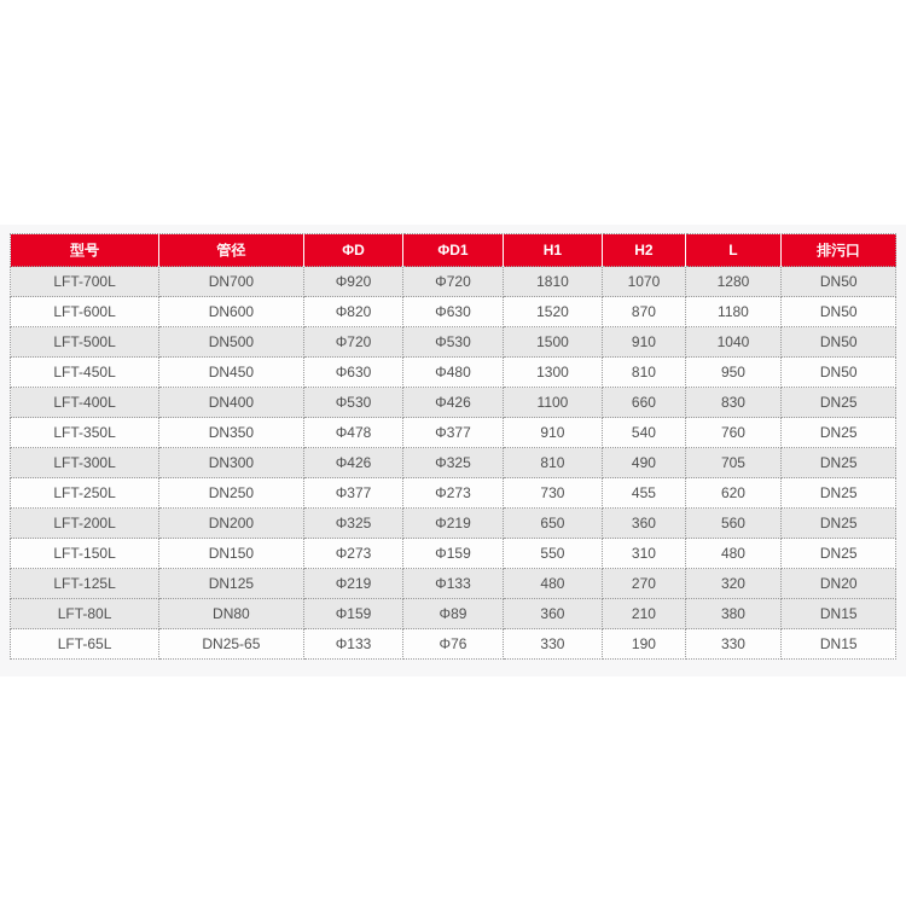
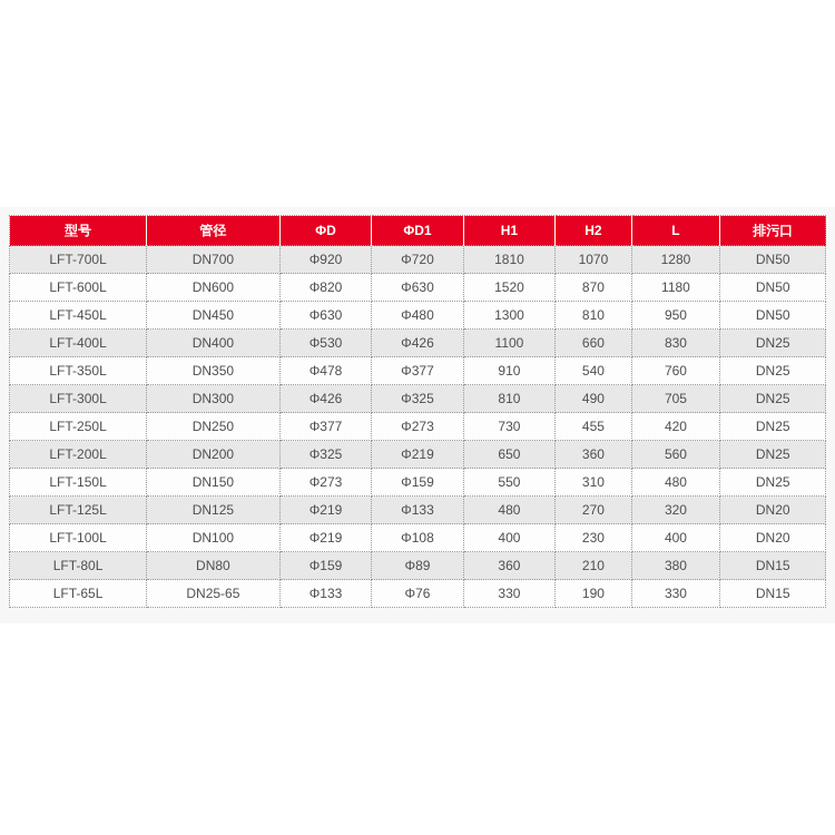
  型号	管径	ΦD	ΦD1	H1	H2	L	排污口
  LFT-700L	DN700	Φ920	Φ720	1810	1070	1280	DN50
  LFT-600L	DN600	Φ820	Φ630	1520	870	1180	DN50
- LFT-500L	DN500	Φ720	Φ530	1500	910	1040	DN50
  LFT-450L	DN450	Φ630	Φ480	1300	810	950	DN50
  LFT-400L	DN400	Φ530	Φ426	1100	660	830	DN25
  LFT-350L	DN350	Φ478	Φ377	910	540	760	DN25
  LFT-300L	DN300	Φ426	Φ325	810	490	705	DN25
- LFT-250L	DN250	Φ377	Φ273	730	455	620	DN25
+ LFT-250L	DN250	Φ377	Φ273	730	455	420	DN25
  LFT-200L	DN200	Φ325	Φ219	650	360	560	DN25
  LFT-150L	DN150	Φ273	Φ159	550	310	480	DN25
  LFT-125L	DN125	Φ219	Φ133	480	270	320	DN20
+ LFT-100L	DN100	Φ219	Φ108	400	230	400	DN20
  LFT-80L	DN80	Φ159	Φ89	360	210	380	DN15
  LFT-65L	DN25-65	Φ133	Φ76	330	190	330	DN15
